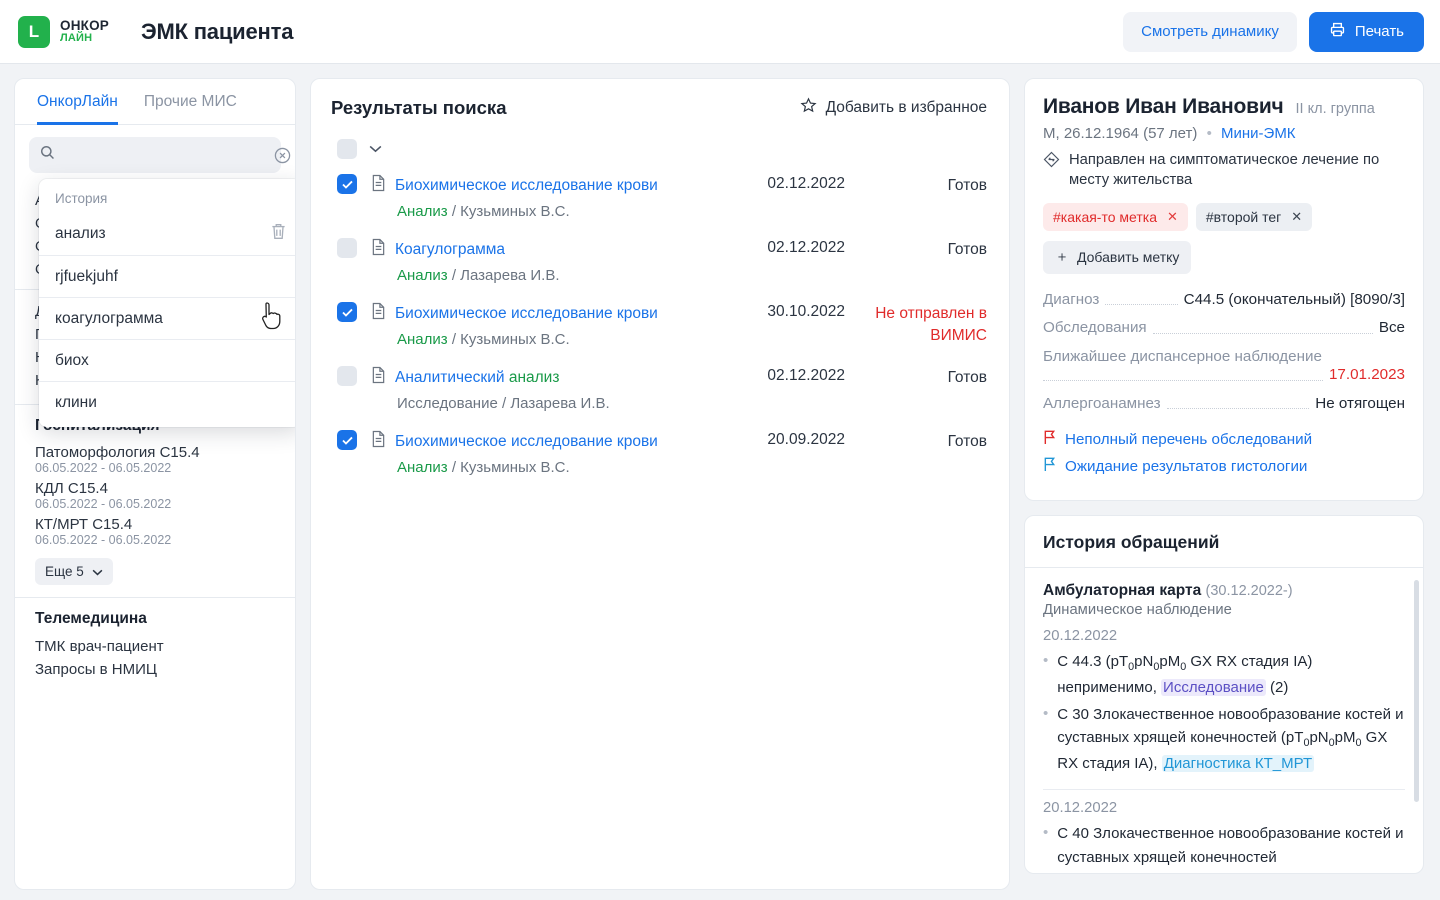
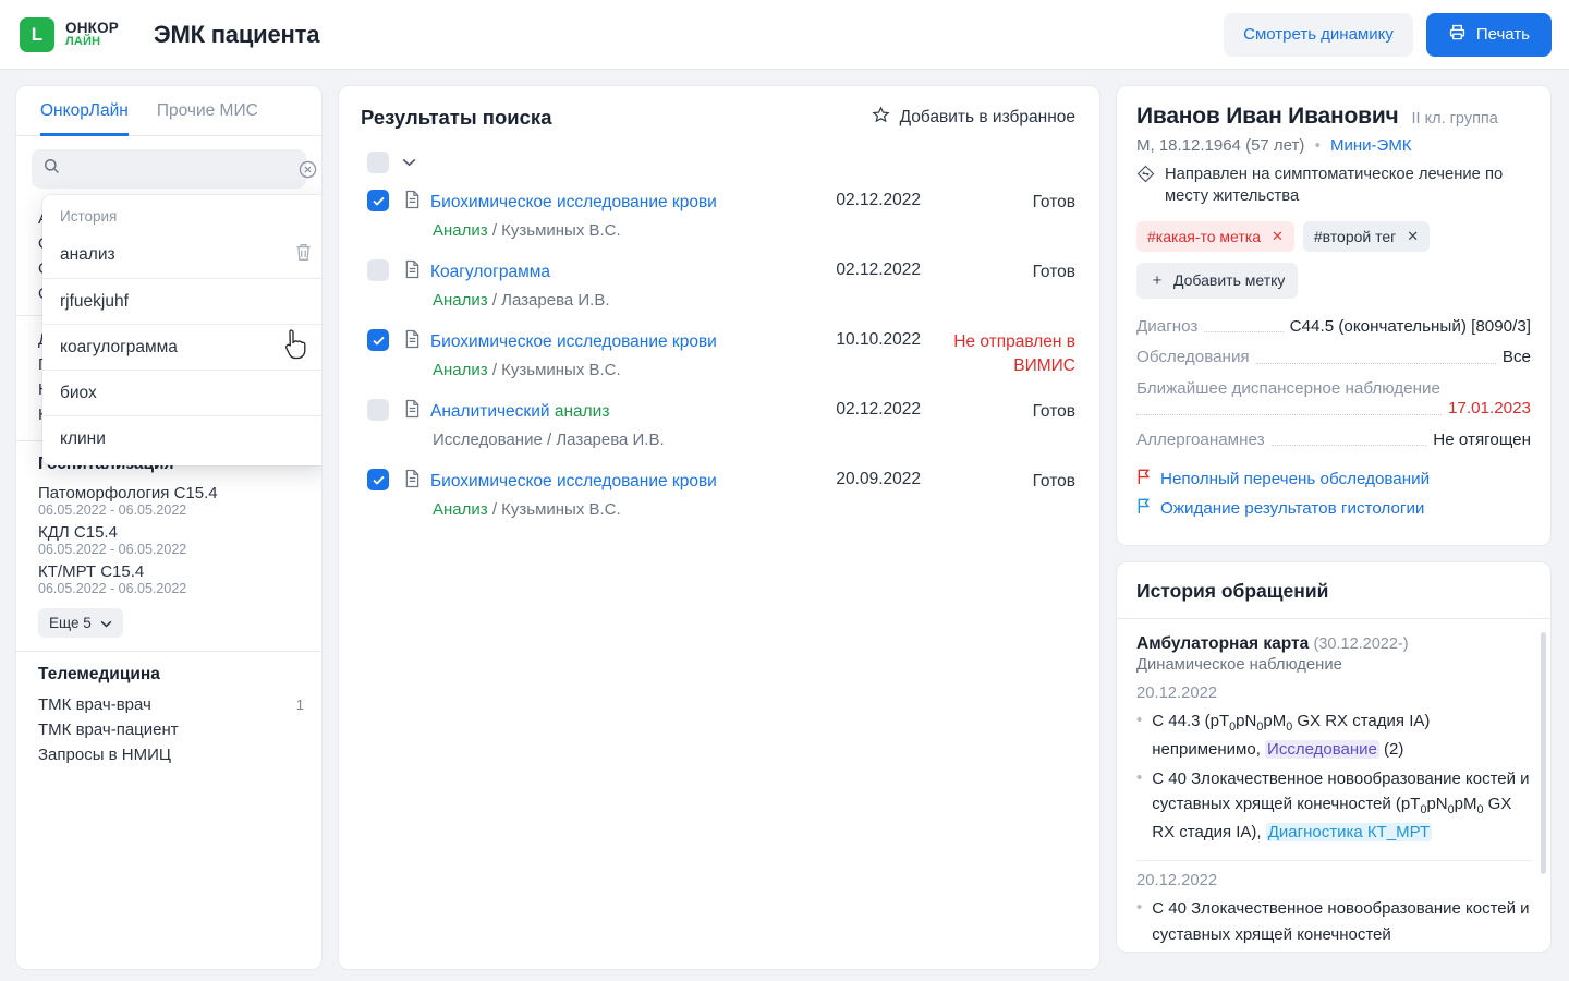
  L
  ОНКОР
  ЛАЙН
  ЭМК пациента
  Смотреть динамику
  Печать
  ОнкорЛайн
  Прочие МИС
  Патоморфология C15.4
  06.05.2022 - 06.05.2022
  КДЛ C15.4
  06.05.2022 - 06.05.2022
  КТ/МРТ C15.4
  06.05.2022 - 06.05.2022
  Еще 5
  Телемедицина
+ ТМК врач-врач
+ 1
  ТМК врач-пациент
  Запросы в НМИЦ
  История
  анализ
  rjfuekjuhf
  коагулограмма
  биох
  клини
  Результаты поиска
  Добавить в избранное
  Биохимическое исследование крови
  Анализ / Кузьминых В.С.
  02.12.2022
  Готов
  Коагулограмма
  Анализ / Лазарева И.В.
  02.12.2022
  Готов
  Биохимическое исследование крови
  Анализ / Кузьминых В.С.
- 30.10.2022
+ 10.10.2022
  Не отправлен в ВИМИС
  Аналитический анализ
  Исследование / Лазарева И.В.
  02.12.2022
  Готов
  Биохимическое исследование крови
  Анализ / Кузьминых В.С.
  20.09.2022
  Готов
  Иванов Иван Иванович
  II кл. группа
- М, 26.12.1964 (57 лет) • Мини-ЭМК
+ М, 18.12.1964 (57 лет) • Мини-ЭМК
  Направлен на симптоматическое лечение по месту жительства
  #какая-то метка
  ✕
  #второй тег
  ✕
  ＋
  Добавить метку
  Диагноз
  C44.5 (окончательный) [8090/3]
  Обследования
  Все
  Ближайшее диспансерное наблюдение
  17.01.2023
  Аллергоанамнез
  Не отягощен
  Неполный перечень обследований
  Ожидание результатов гистологии
  История обращений
  Амбулаторная карта (30.12.2022-)
  Динамическое наблюдение
  20.12.2022
  •
  C 44.3 (pT0pN0pM0 GX RX стадия IA) неприменимо, Исследование (2)
  •
- C 30 Злокачественное новообразование костей и суставных хрящей конечностей (pT0pN0pM0 GX RX стадия IA), Диагностика КТ_МРТ
+ C 40 Злокачественное новообразование костей и суставных хрящей конечностей (pT0pN0pM0 GX RX стадия IA), Диагностика КТ_МРТ
  20.12.2022
  •
  C 40 Злокачественное новообразование костей и суставных хрящей конечностей
